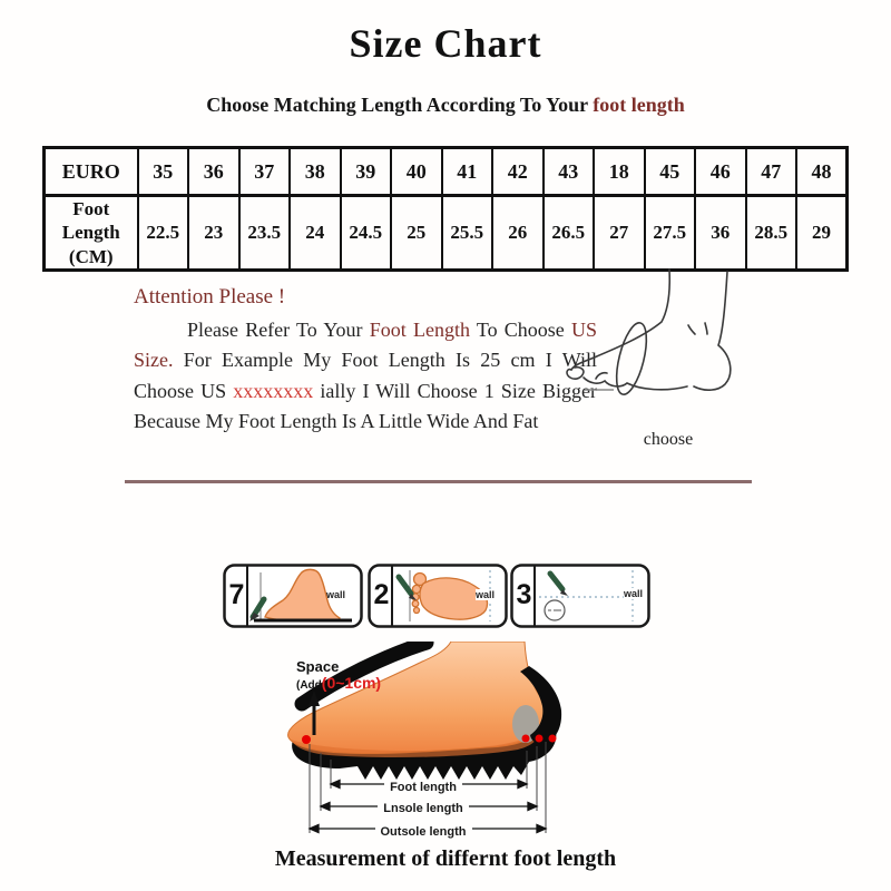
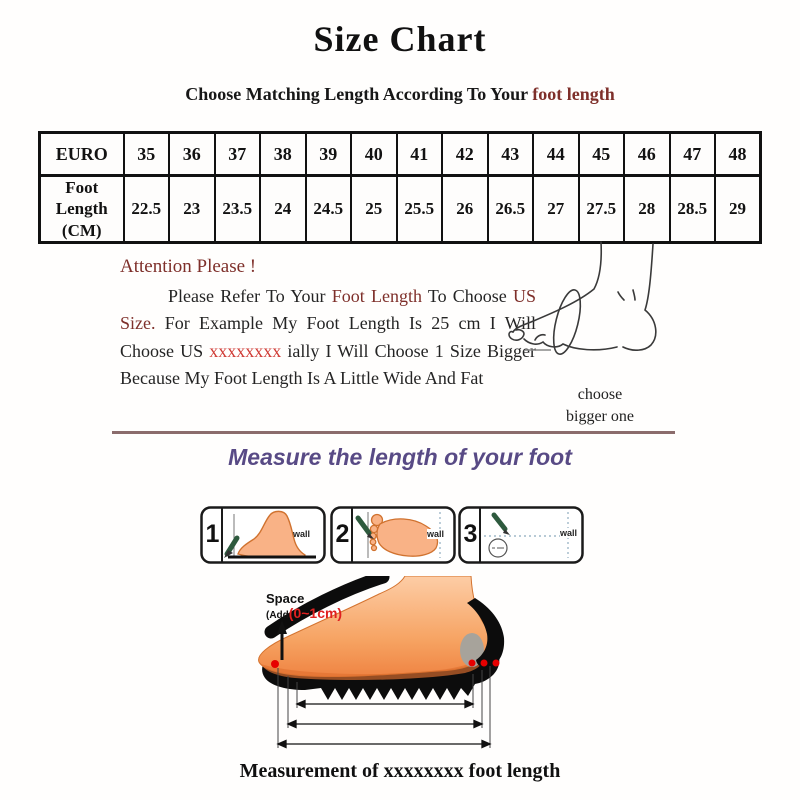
  Size Chart
  Choose Matching Length According To Your foot length
- EURO	35	36	37	38	39	40	41	42	43	18	45	46	47	48
+ EURO	35	36	37	38	39	40	41	42	43	44	45	46	47	48
- FootLength(CM)	22.5	23	23.5	24	24.5	25	25.5	26	26.5	27	27.5	36	28.5	29
+ FootLength(CM)	22.5	23	23.5	24	24.5	25	25.5	26	26.5	27	27.5	28	28.5	29
  Attention Please !
  Please Refer To Your Foot Length To Choose US Size. For Example My Foot Length Is 25 cm I Wil Choose US xxxxxxxx ially I Will Choose 1 Size Bigger Because My Foot Length Is A Little Wide And Fat
  choose
+ bigger one
+ Measure the length of your foot
- 7
+ 1
  wall
  2
  wall
  3
  wall
  Space
  (Add(0~1cm)
- Foot length
- Lnsole length
- Outsole length
- Measurement of differnt foot length
+ Measurement of xxxxxxxx foot length
